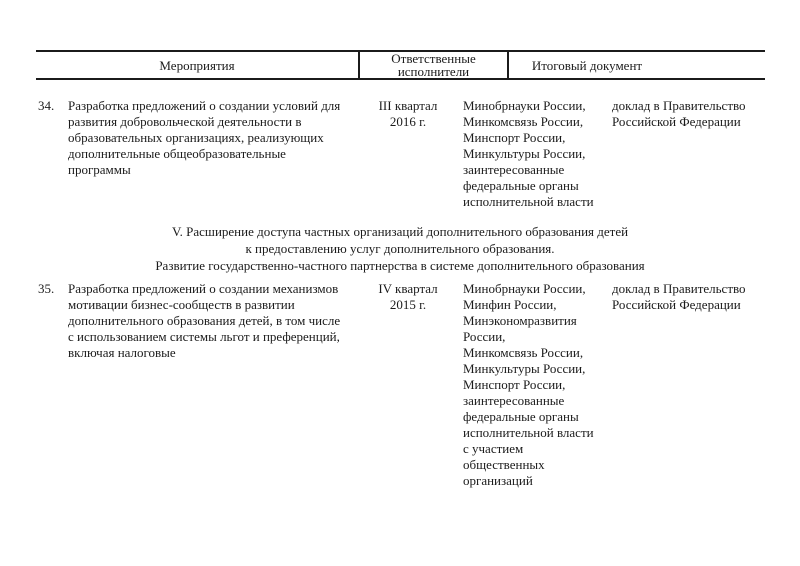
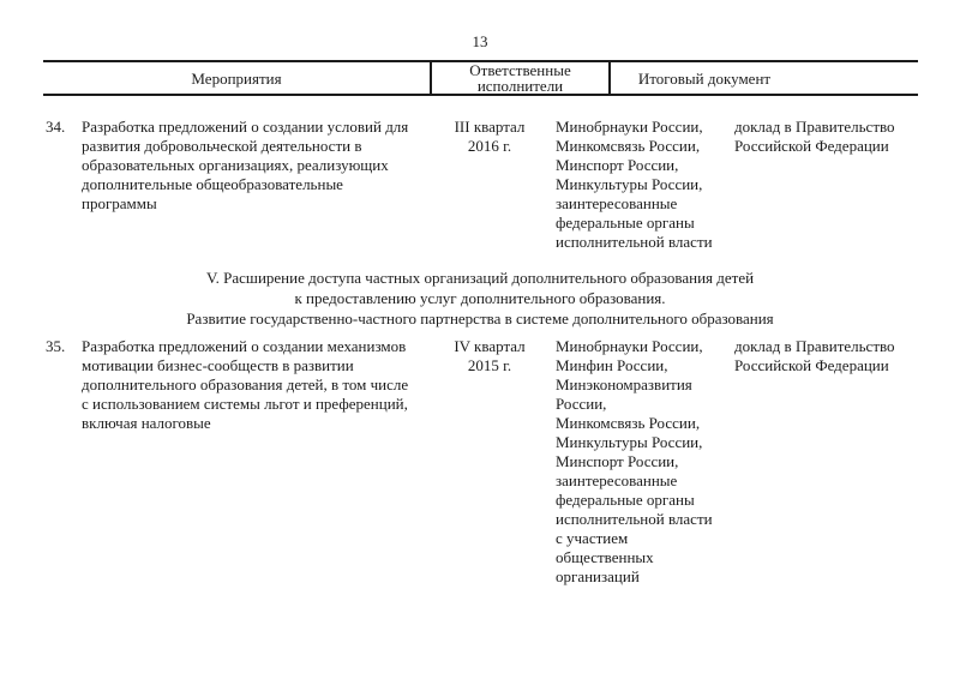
+ 13
  Мероприятия
  Ответственные
  исполнители
  Итоговый документ
  34.
  Разработка предложений о создании условий для
  развития добровольческой деятельности в
  образовательных организациях, реализующих
  дополнительные общеобразовательные
  программы
  III квартал
  2016 г.
  Минобрнауки России,
  Минкомсвязь России,
  Минспорт России,
  Минкультуры России,
  заинтересованные
  федеральные органы
  исполнительной власти
  доклад в Правительство
  Российской Федерации
  V. Расширение доступа частных организаций дополнительного образования детей
  к предоставлению услуг дополнительного образования.
  Развитие государственно-частного партнерства в системе дополнительного образования
  35.
  Разработка предложений о создании механизмов
  мотивации бизнес-сообществ в развитии
  дополнительного образования детей, в том числе
  с использованием системы льгот и преференций,
  включая налоговые
  IV квартал
  2015 г.
  Минобрнауки России,
  Минфин России,
  Минэкономразвития
  России,
  Минкомсвязь России,
  Минкультуры России,
  Минспорт России,
  заинтересованные
  федеральные органы
  исполнительной власти
  с участием
  общественных
  организаций
  доклад в Правительство
  Российской Федерации
